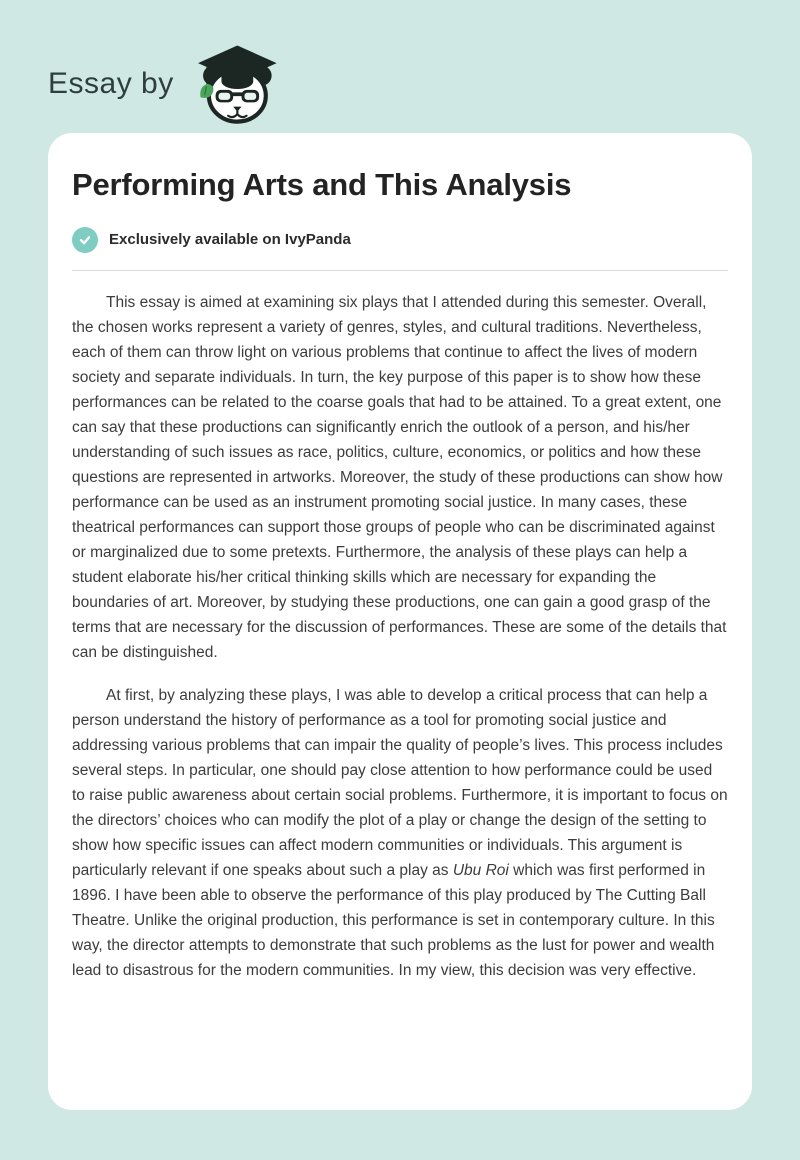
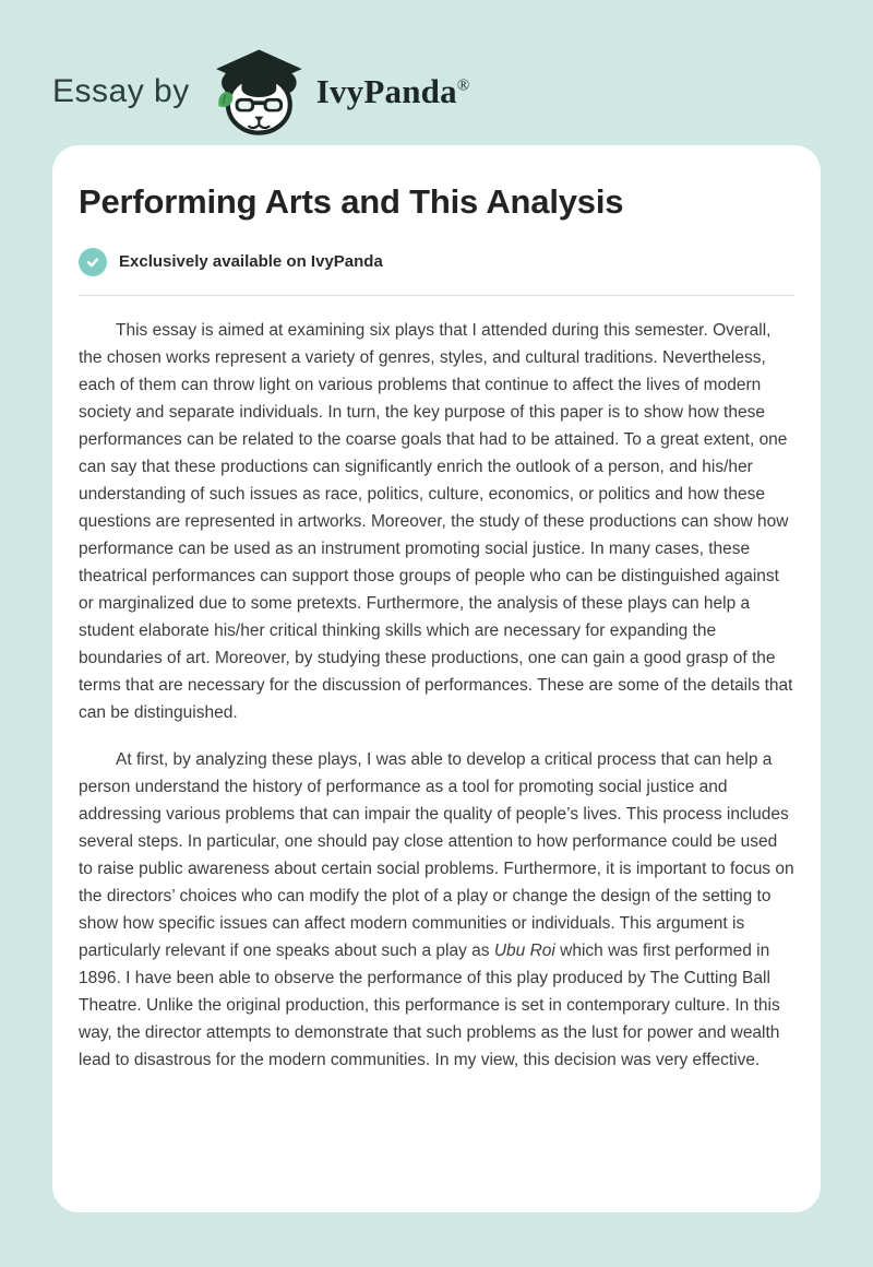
  Essay by
+ IvyPanda®
  Performing Arts and This Analysis
  Exclusively available on IvyPanda
- This essay is aimed at examining six plays that I attended during this semester. Overall, the chosen works represent a variety of genres, styles, and cultural traditions. Nevertheless, each of them can throw light on various problems that continue to affect the lives of modern society and separate individuals. In turn, the key purpose of this paper is to show how these performances can be related to the coarse goals that had to be attained. To a great extent, one can say that these productions can significantly enrich the outlook of a person, and his/her understanding of such issues as race, politics, culture, economics, or politics and how these questions are represented in artworks. Moreover, the study of these productions can show how performance can be used as an instrument promoting social justice. In many cases, these theatrical performances can support those groups of people who can be discriminated against or marginalized due to some pretexts. Furthermore, the analysis of these plays can help a student elaborate his/her critical thinking skills which are necessary for expanding the boundaries of art. Moreover, by studying these productions, one can gain a good grasp of the terms that are necessary for the discussion of performances. These are some of the details that can be distinguished.
+ This essay is aimed at examining six plays that I attended during this semester. Overall, the chosen works represent a variety of genres, styles, and cultural traditions. Nevertheless, each of them can throw light on various problems that continue to affect the lives of modern society and separate individuals. In turn, the key purpose of this paper is to show how these performances can be related to the coarse goals that had to be attained. To a great extent, one can say that these productions can significantly enrich the outlook of a person, and his/her understanding of such issues as race, politics, culture, economics, or politics and how these questions are represented in artworks. Moreover, the study of these productions can show how performance can be used as an instrument promoting social justice. In many cases, these theatrical performances can support those groups of people who can be distinguished against or marginalized due to some pretexts. Furthermore, the analysis of these plays can help a student elaborate his/her critical thinking skills which are necessary for expanding the boundaries of art. Moreover, by studying these productions, one can gain a good grasp of the terms that are necessary for the discussion of performances. These are some of the details that can be distinguished.
  At first, by analyzing these plays, I was able to develop a critical process that can help a person understand the history of performance as a tool for promoting social justice and addressing various problems that can impair the quality of people’s lives. This process includes several steps. In particular, one should pay close attention to how performance could be used to raise public awareness about certain social problems. Furthermore, it is important to focus on the directors’ choices who can modify the plot of a play or change the design of the setting to show how specific issues can affect modern communities or individuals. This argument is particularly relevant if one speaks about such a play as Ubu Roi which was first performed in 1896. I have been able to observe the performance of this play produced by The Cutting Ball Theatre. Unlike the original production, this performance is set in contemporary culture. In this way, the director attempts to demonstrate that such problems as the lust for power and wealth lead to disastrous for the modern communities. In my view, this decision was very effective.
